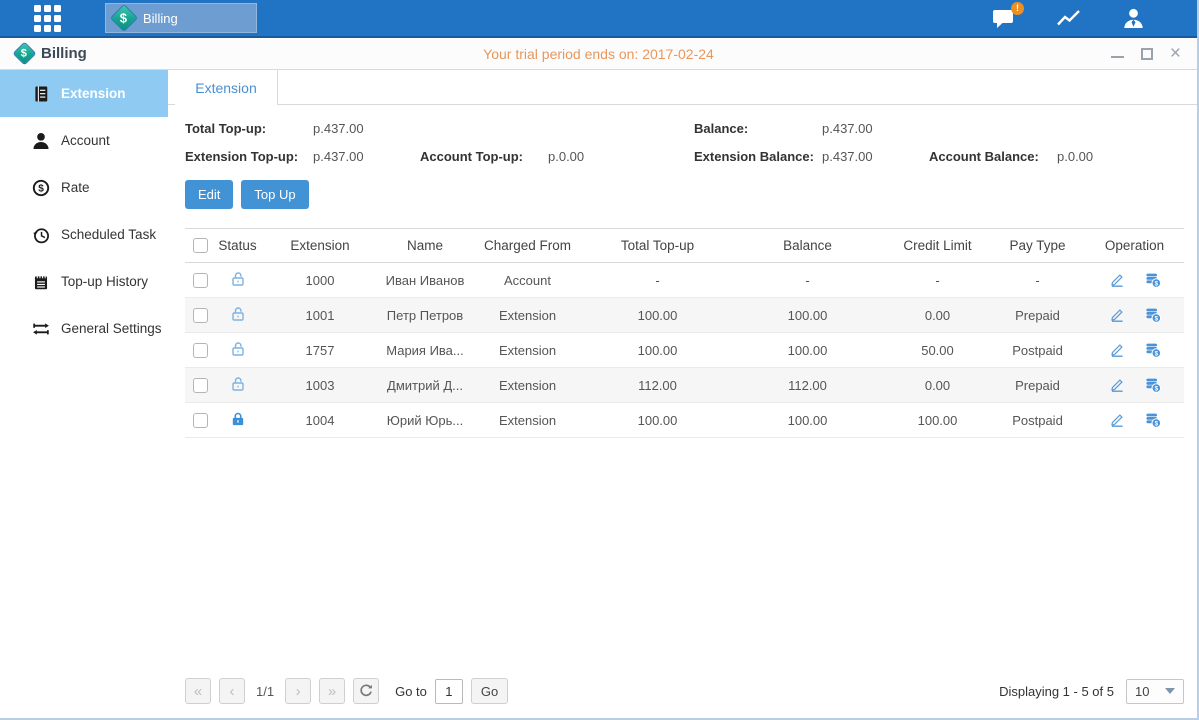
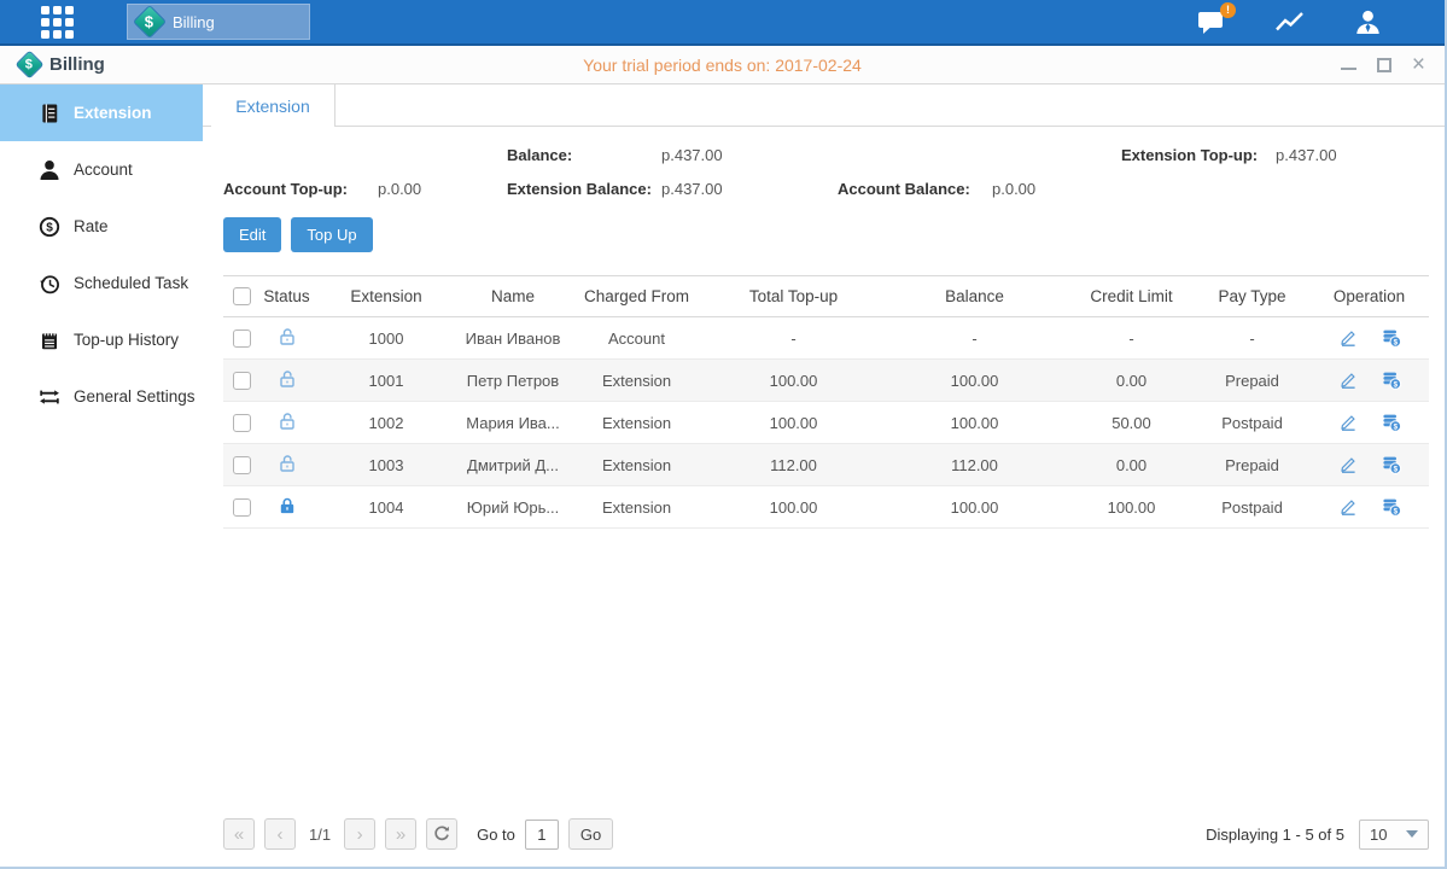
  Billing
  !
  Billing
  Your trial period ends on: 2017-02-24
  ×
  Extension
  Account
  $
  Rate
  Scheduled Task
  Top-up History
  General Settings
  Extension
- Total Top-up: p.437.00
  Balance: p.437.00
  Extension Top-up: p.437.00
  Account Top-up: p.0.00
  Extension Balance: p.437.00
  Account Balance: p.0.00
  Edit
  Top Up
  Status
  Extension
  Name
  Charged From
  Total Top-up
  Balance
  Credit Limit
  Pay Type
  Operation
  1000
  Иван Иванов
  Account
  -
  -
  -
  -
  1001
  Петр Петров
  Extension
  100.00
  100.00
  0.00
  Prepaid
- 1757
+ 1002
  Мария Ива...
  Extension
  100.00
  100.00
  50.00
  Postpaid
  1003
  Дмитрий Д...
  Extension
  112.00
  112.00
  0.00
  Prepaid
  1004
  Юрий Юрь...
  Extension
  100.00
  100.00
  100.00
  Postpaid
  «
  ‹
  1/1
  ›
  »
  Go to
  1
  Go
  Displaying 1 - 5 of 5
  10
